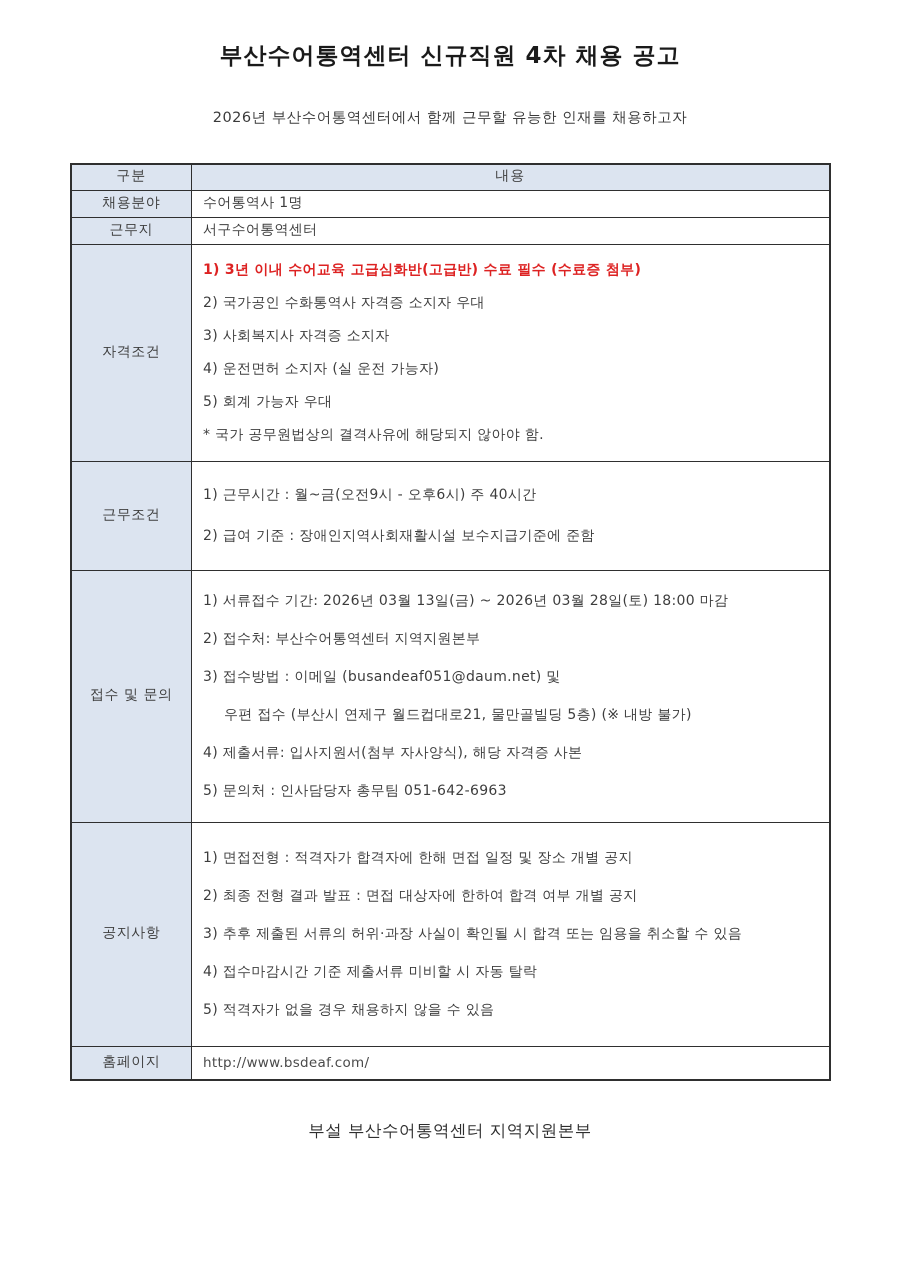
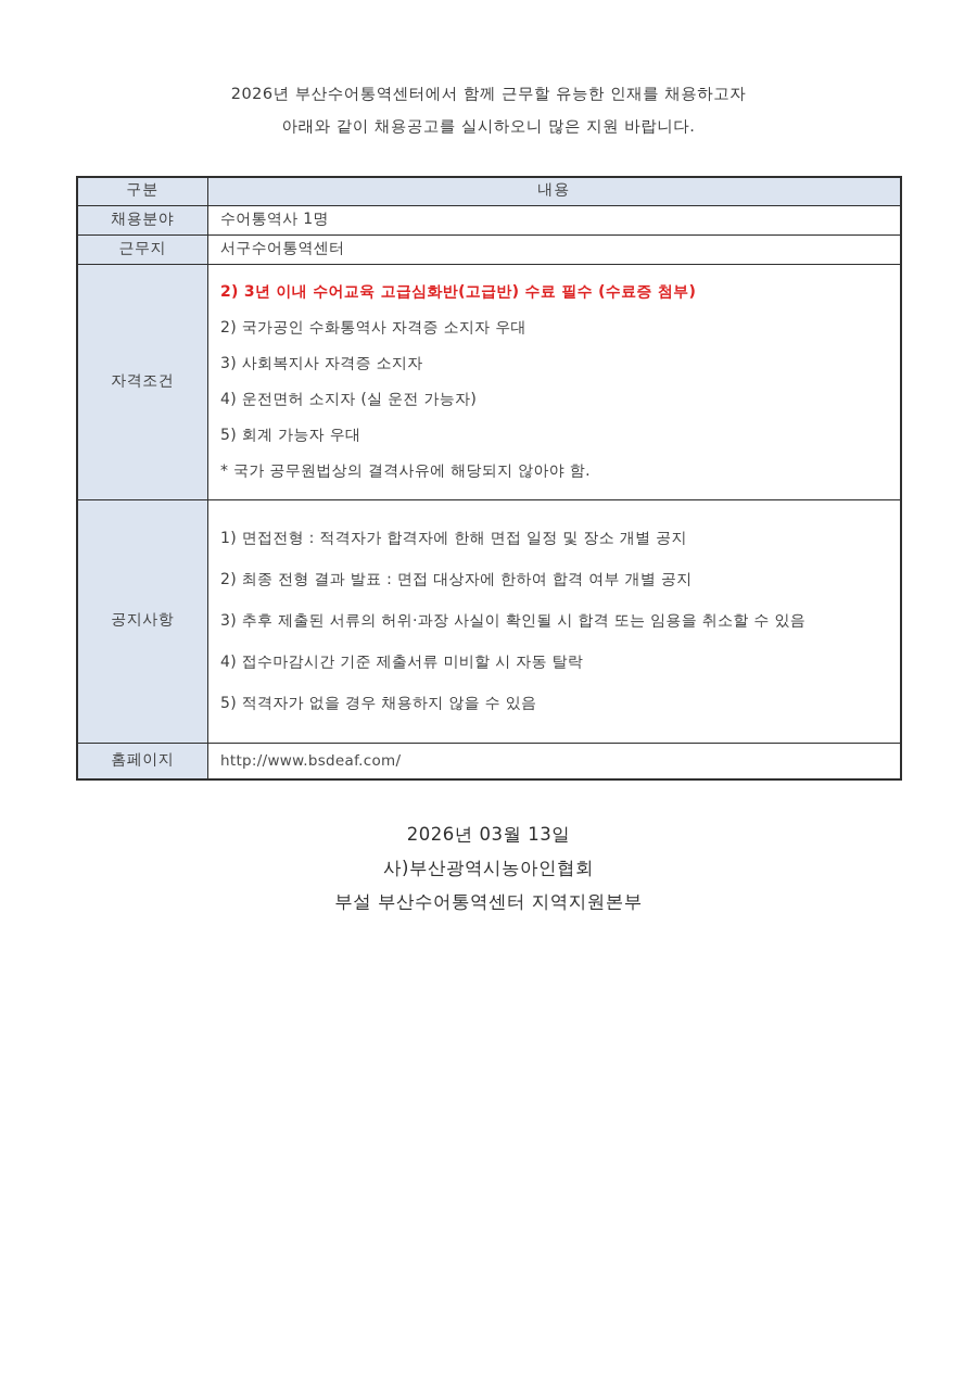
- 부산수어통역센터 신규직원 4차 채용 공고
  2026년 부산수어통역센터에서 함께 근무할 유능한 인재를 채용하고자
+ 아래와 같이 채용공고를 실시하오니 많은 지원 바랍니다.
  구분	내용
  채용분야	수어통역사 1명
  근무지	서구수어통역센터
- 자격조건	1) 3년 이내 수어교육 고급심화반(고급반) 수료 필수 (수료증 첨부) 2) 국가공인 수화통역사 자격증 소지자 우대 3) 사회복지사 자격증 소지자 4) 운전면허 소지자 (실 운전 가능자) 5) 회계 가능자 우대 * 국가 공무원법상의 결격사유에 해당되지 않아야 함.
+ 자격조건	2) 3년 이내 수어교육 고급심화반(고급반) 수료 필수 (수료증 첨부) 2) 국가공인 수화통역사 자격증 소지자 우대 3) 사회복지사 자격증 소지자 4) 운전면허 소지자 (실 운전 가능자) 5) 회계 가능자 우대 * 국가 공무원법상의 결격사유에 해당되지 않아야 함.
- 근무조건	1) 근무시간 : 월~금(오전9시 - 오후6시) 주 40시간 2) 급여 기준 : 장애인지역사회재활시설 보수지급기준에 준함
- 접수 및 문의	1) 서류접수 기간: 2026년 03월 13일(금) ~ 2026년 03월 28일(토) 18:00 마감 2) 접수처: 부산수어통역센터 지역지원본부 3) 접수방법 : 이메일 (busandeaf051@daum.net) 및 우편 접수 (부산시 연제구 월드컵대로21, 물만골빌딩 5층) (※ 내방 불가) 4) 제출서류: 입사지원서(첨부 자사양식), 해당 자격증 사본 5) 문의처 : 인사담당자 총무팀 051-642-6963
  공지사항	1) 면접전형 : 적격자가 합격자에 한해 면접 일정 및 장소 개별 공지 2) 최종 전형 결과 발표 : 면접 대상자에 한하여 합격 여부 개별 공지 3) 추후 제출된 서류의 허위·과장 사실이 확인될 시 합격 또는 임용을 취소할 수 있음 4) 접수마감시간 기준 제출서류 미비할 시 자동 탈락 5) 적격자가 없을 경우 채용하지 않을 수 있음
  홈페이지	http://www.bsdeaf.com/
+ 2026년 03월 13일
+ 사)부산광역시농아인협회
  부설 부산수어통역센터 지역지원본부
